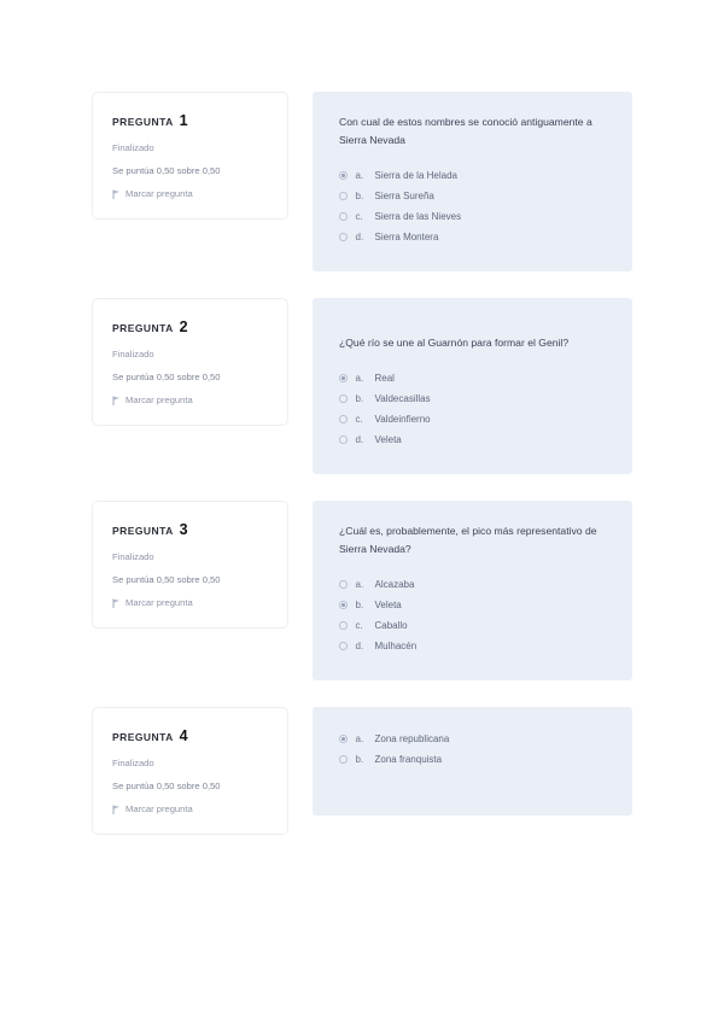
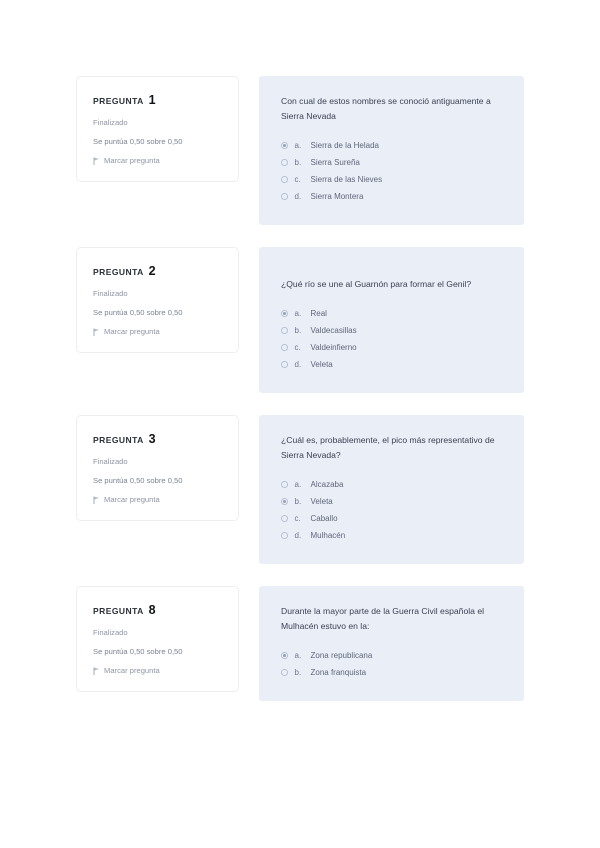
  PREGUNTA
  1
  Finalizado
  Se puntúa 0,50 sobre 0,50
  Marcar pregunta
  Con cual de estos nombres se conoció antiguamente a Sierra Nevada
  a.
  Sierra de la Helada
  b.
  Sierra Sureña
  c.
  Sierra de las Nieves
  d.
  Sierra Montera
  PREGUNTA
  2
  Finalizado
  Se puntúa 0,50 sobre 0,50
  Marcar pregunta
  ¿Qué río se une al Guarnón para formar el Genil?
  a.
  Real
  b.
  Valdecasillas
  c.
  Valdeinfierno
  d.
  Veleta
  PREGUNTA
  3
  Finalizado
  Se puntúa 0,50 sobre 0,50
  Marcar pregunta
  ¿Cuál es, probablemente, el pico más representativo de Sierra Nevada?
  a.
  Alcazaba
  b.
  Veleta
  c.
  Caballo
  d.
  Mulhacén
  PREGUNTA
- 4
+ 8
  Finalizado
  Se puntúa 0,50 sobre 0,50
  Marcar pregunta
+ Durante la mayor parte de la Guerra Civil española el Mulhacén estuvo en la:
  a.
  Zona republicana
  b.
  Zona franquista
